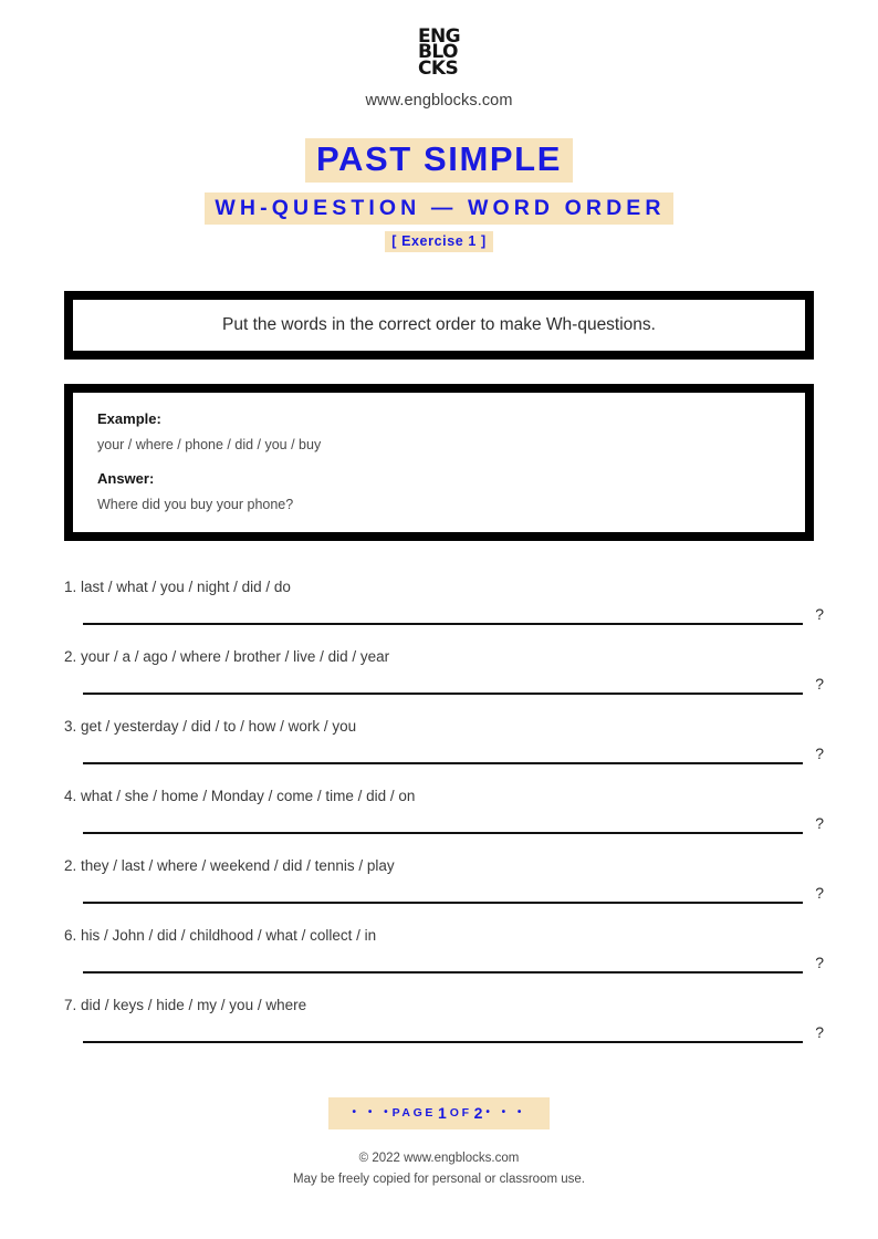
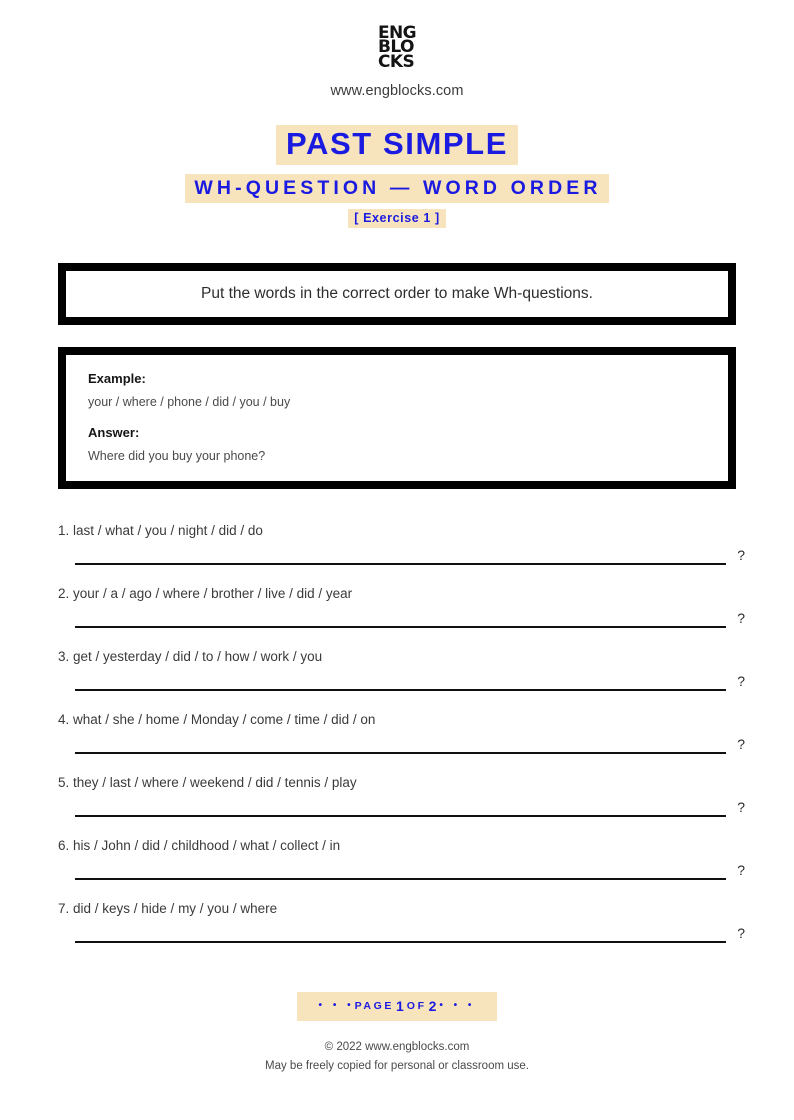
  ENG
  BLO
  CKS
  www.engblocks.com
  PAST SIMPLE
  WH-QUESTION — WORD ORDER
  [ Exercise 1 ]
  Put the words in the correct order to make Wh-questions.
  Example:
  your / where / phone / did / you / buy
  Answer:
  Where did you buy your phone?
  1. last / what / you / night / did / do
  ?
  2. your / a / ago / where / brother / live / did / year
  ?
  3. get / yesterday / did / to / how / work / you
  ?
  4. what / she / home / Monday / come / time / did / on
  ?
- 2. they / last / where / weekend / did / tennis / play
+ 5. they / last / where / weekend / did / tennis / play
  ?
  6. his / John / did / childhood / what / collect / in
  ?
  7. did / keys / hide / my / you / where
  ?
  • • •
  PAGE
  1
  OF
  2
  • • •
  © 2022 www.engblocks.com
  May be freely copied for personal or classroom use.
